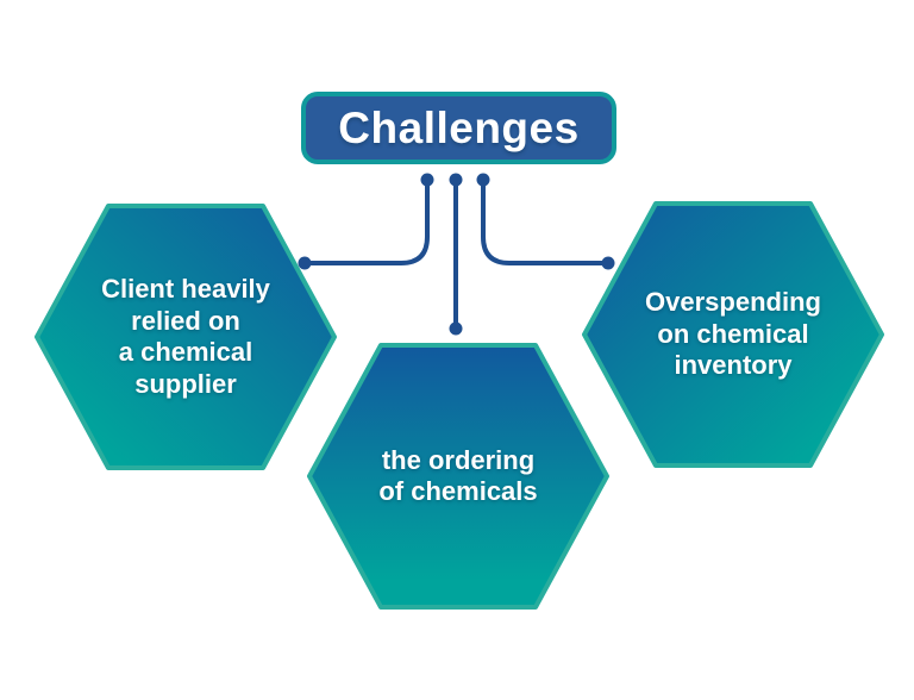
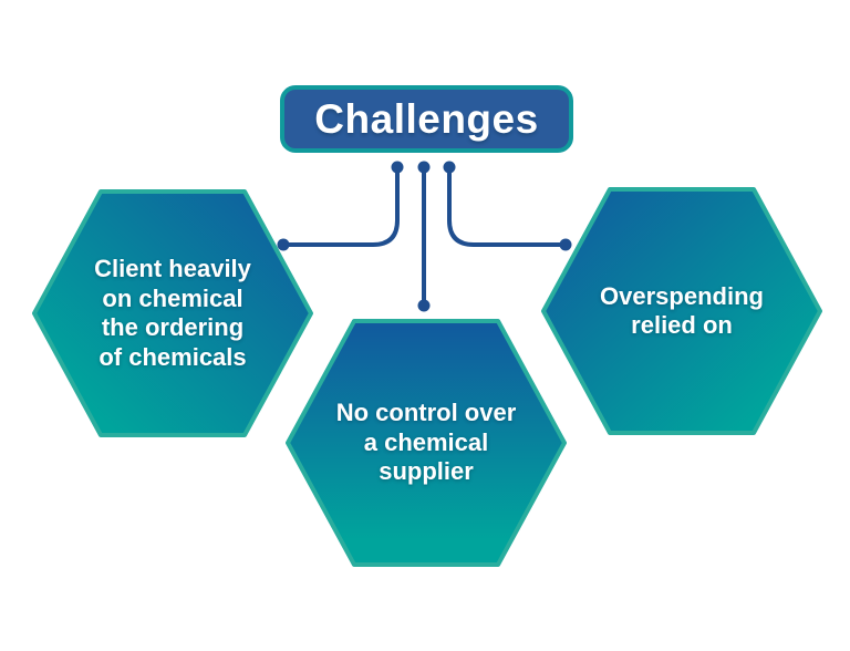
  Challenges
  Client heavily
- relied on
+ on chemical
- a chemical
+ the ordering
- supplier
+ of chemicals
+ No control over
- the ordering
+ a chemical
- of chemicals
+ supplier
  Overspending
- on chemical
+ relied on
- inventory
